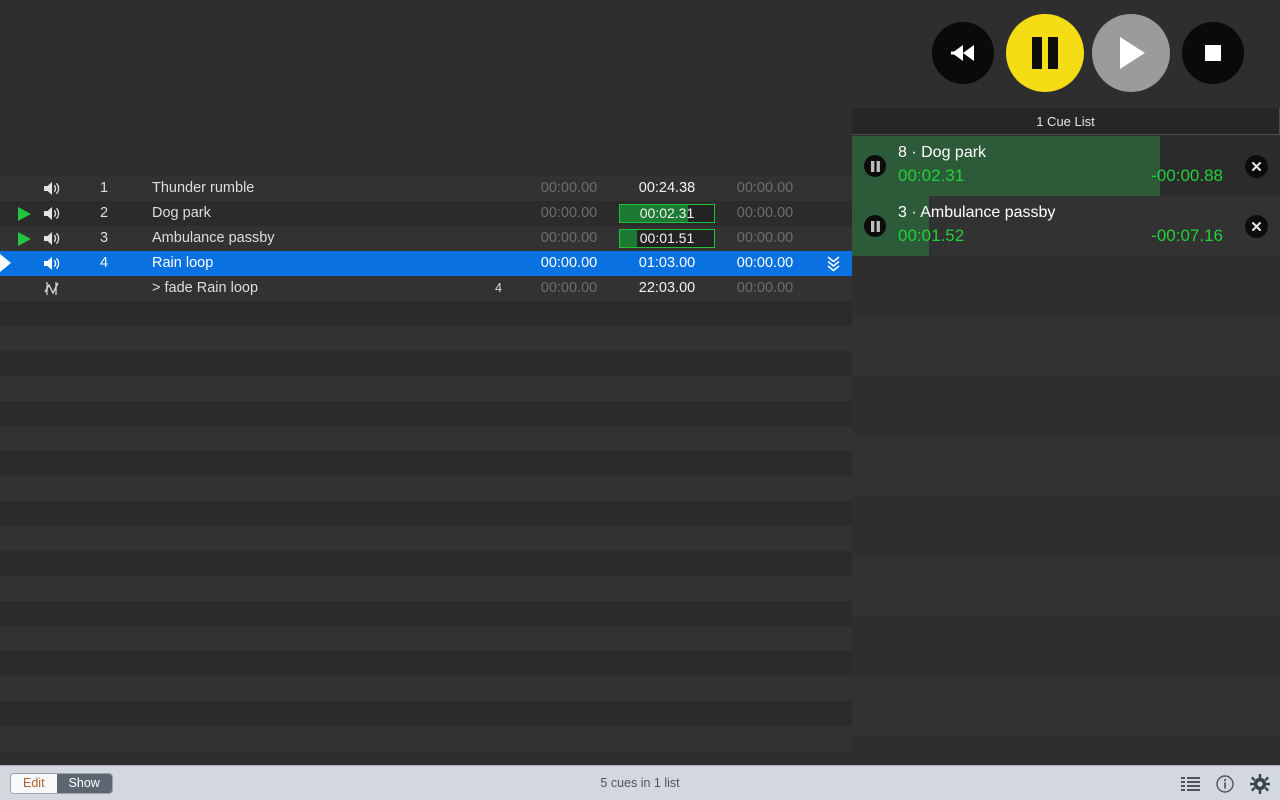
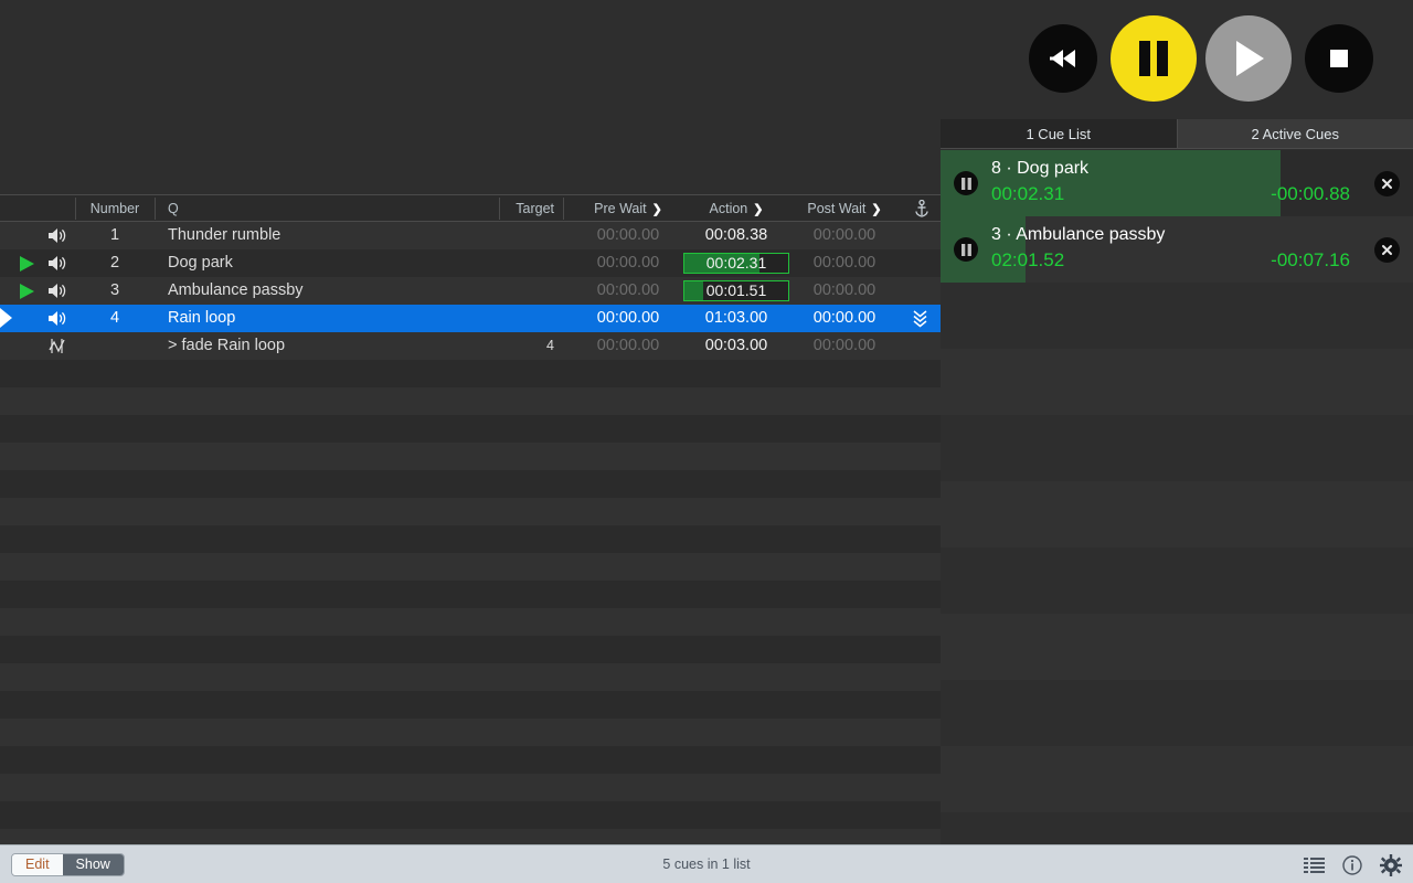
+ Number
+ Q
+ Target
+ Pre Wait ❯
+ Action ❯
+ Post Wait ❯
  1
  Thunder rumble
  00:00.00
- 00:24.38
+ 00:08.38
  00:00.00
  2
  Dog park
  00:00.00
  00:02.31
  00:00.00
  3
  Ambulance passby
  00:00.00
  00:01.51
  00:00.00
  4
  Rain loop
  00:00.00
  01:03.00
  00:00.00
  > fade Rain loop
  4
  00:00.00
- 22:03.00
+ 00:03.00
  00:00.00
  1 Cue List
+ 2 Active Cues
  8 · Dog park
  00:02.31
  -00:00.88
  3 · Ambulance passby
- 00:01.52
+ 02:01.52
  -00:07.16
  5 cues in 1 list
  Edit
  Show
